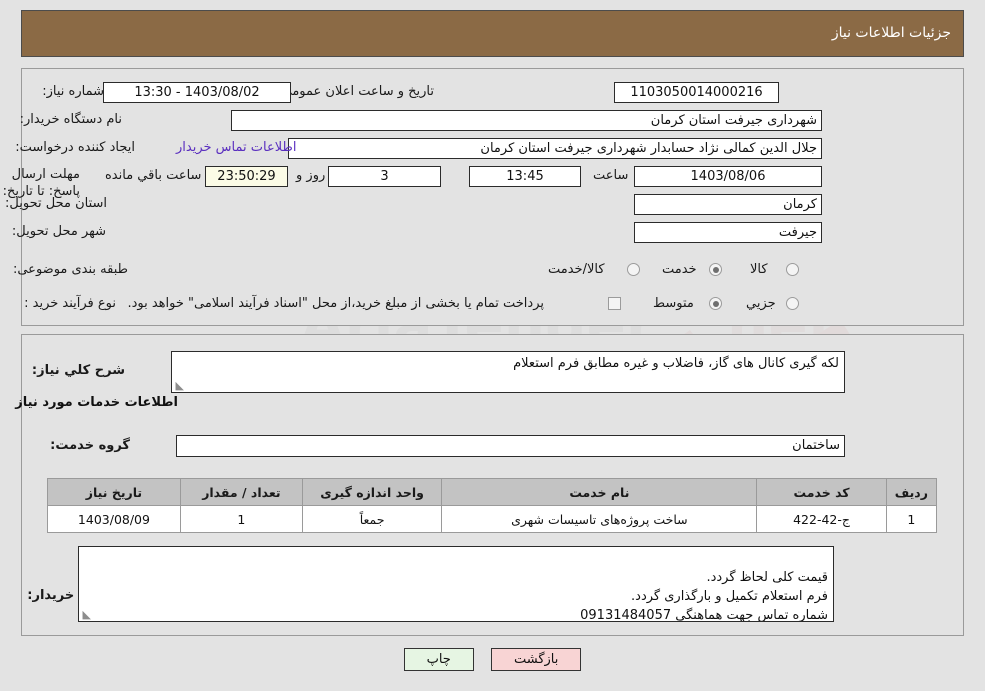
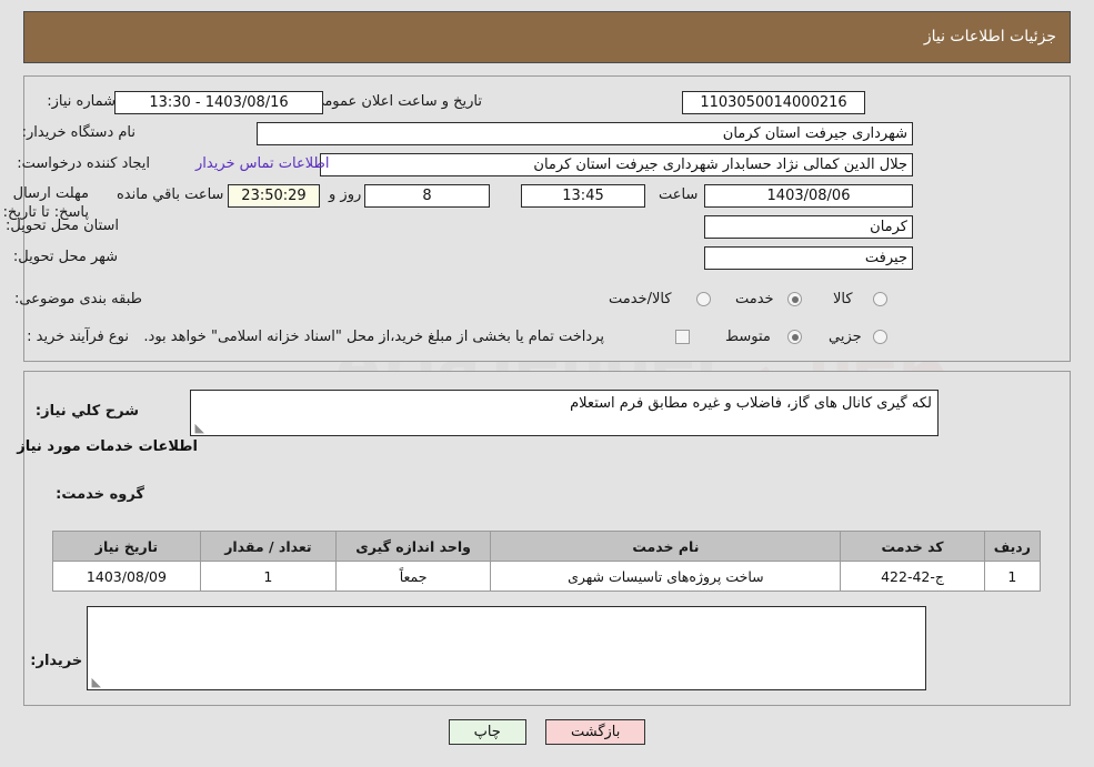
  جزئیات اطلاعات نیاز
  شماره نیاز:
  1103050014000216
  تاریخ و ساعت اعلان عموم
- 1403/08/02 - 13:30
+ 1403/08/16 - 13:30
  نام دستگاه خریدار:
  شهرداری جیرفت استان کرمان
  ایجاد کننده درخواست:
  جلال الدین کمالی نژاد حسابدار شهرداری جیرفت استان کرمان
  اطلاعات تماس خریدار
  مهلت ارسال پاسخ: تا تاریخ:
  1403/08/06
  ساعت
  13:45
- 3
+ 8
  روز و
  23:50:29
  ساعت باقي مانده
  استان محل تحویل:
  کرمان
  شهر محل تحویل:
  جیرفت
  طبقه بندی موضوعی:
  کالا
  خدمت
  کالا/خدمت
  نوع فرآیند خرید :
  جزیي
  متوسط
- پرداخت تمام یا بخشی از مبلغ خرید،از محل "اسناد فرآیند اسلامی" خواهد بود.
+ پرداخت تمام یا بخشی از مبلغ خرید،از محل "اسناد خزانه اسلامی" خواهد بود.
  شرح کلي نیاز:
  لکه گیری کانال های گاز، فاضلاب و غیره مطابق فرم استعلام
  ◣
  اطلاعات خدمات مورد نیاز
  گروه خدمت:
- ساختمان
  ردیف	کد خدمت	نام خدمت	واحد اندازه گیری	تعداد / مقدار	تاریخ نیاز
  1	ج-42-422	ساخت پروژه‌های تاسیسات شهری	جمعاً	1	1403/08/09
- قیمت کلی لحاظ گردد.
- فرم استعلام تکمیل و بارگذاری گردد.
- شماره تماس جهت هماهنگی 09131484057
  ◣
  بازگشت چاپ
